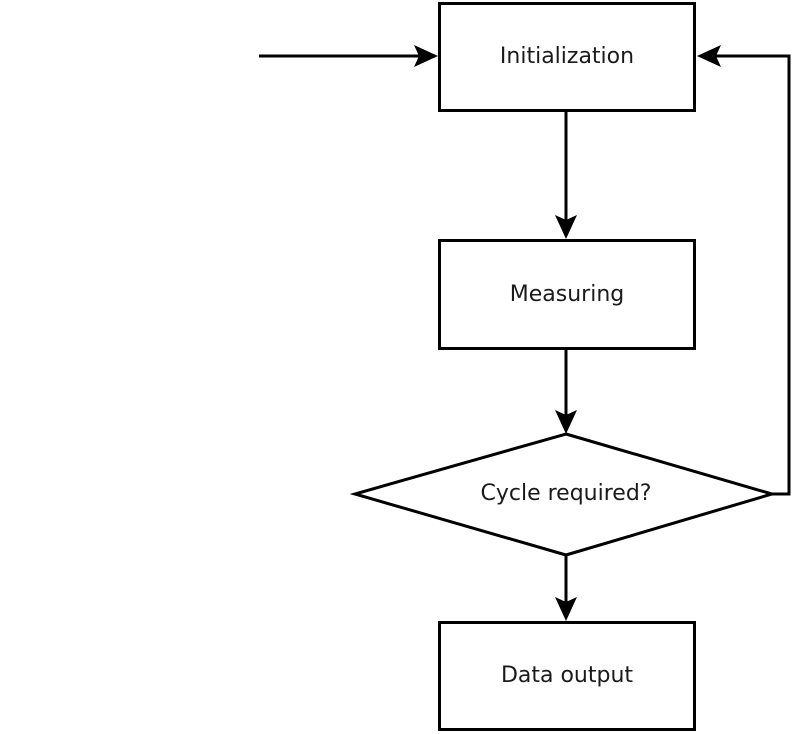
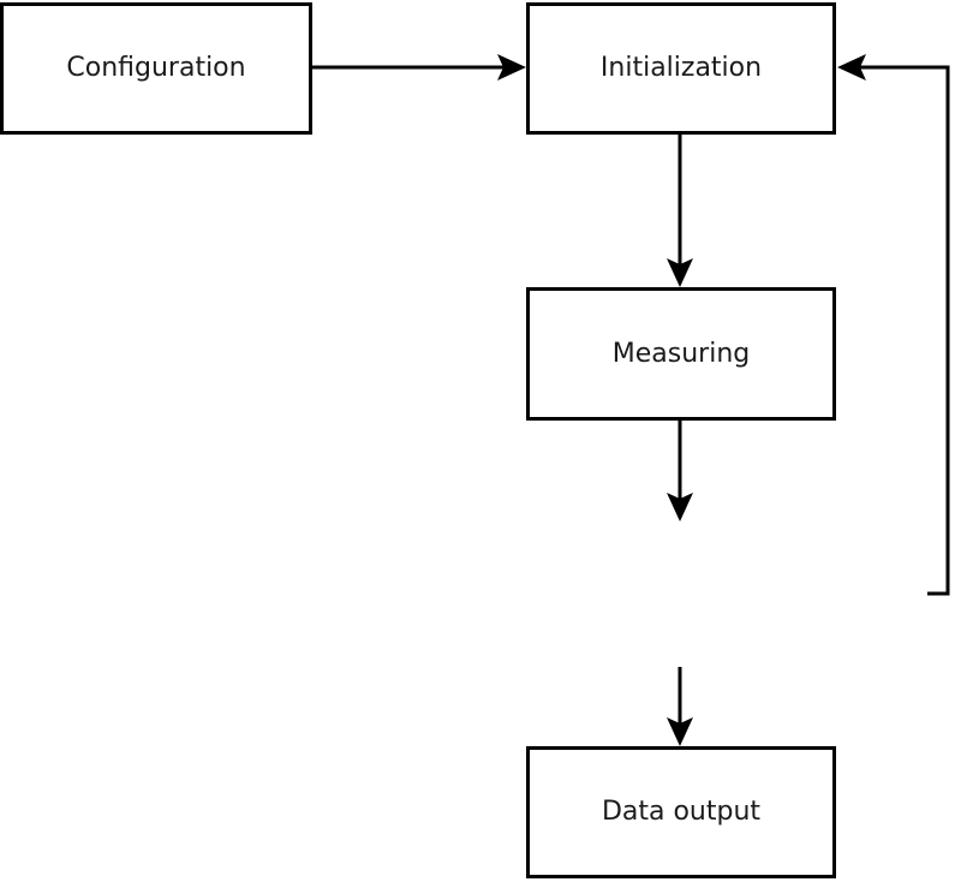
+ Configuration
  Initialization
  Measuring
- Cycle required?
  Data output
